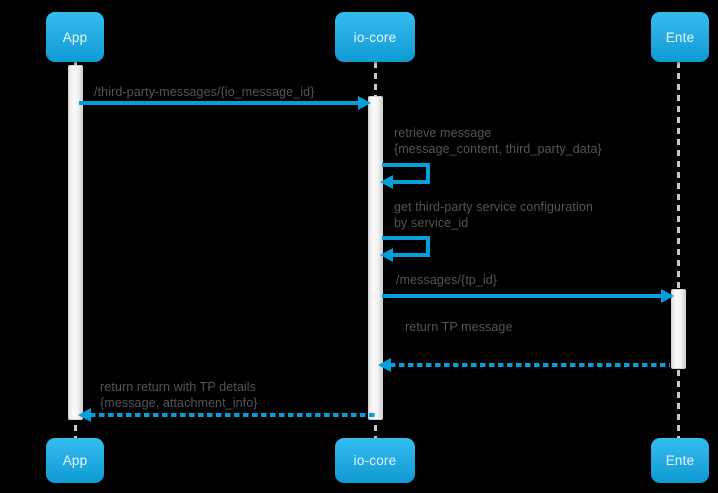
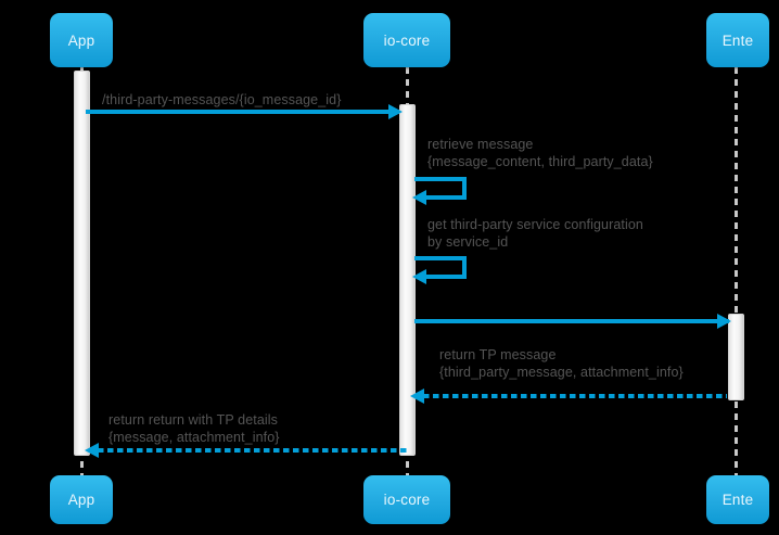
  App
  io-core
  Ente
  App
  io-core
  Ente
  /third-party-messages/{io_message_id}
  retrieve message
  {message_content, third_party_data}
  get third-party service configuration
  by service_id
- /messages/{tp_id}
  return TP message
+ {third_party_message, attachment_info}
  return return with TP details
  {message, attachment_info}
